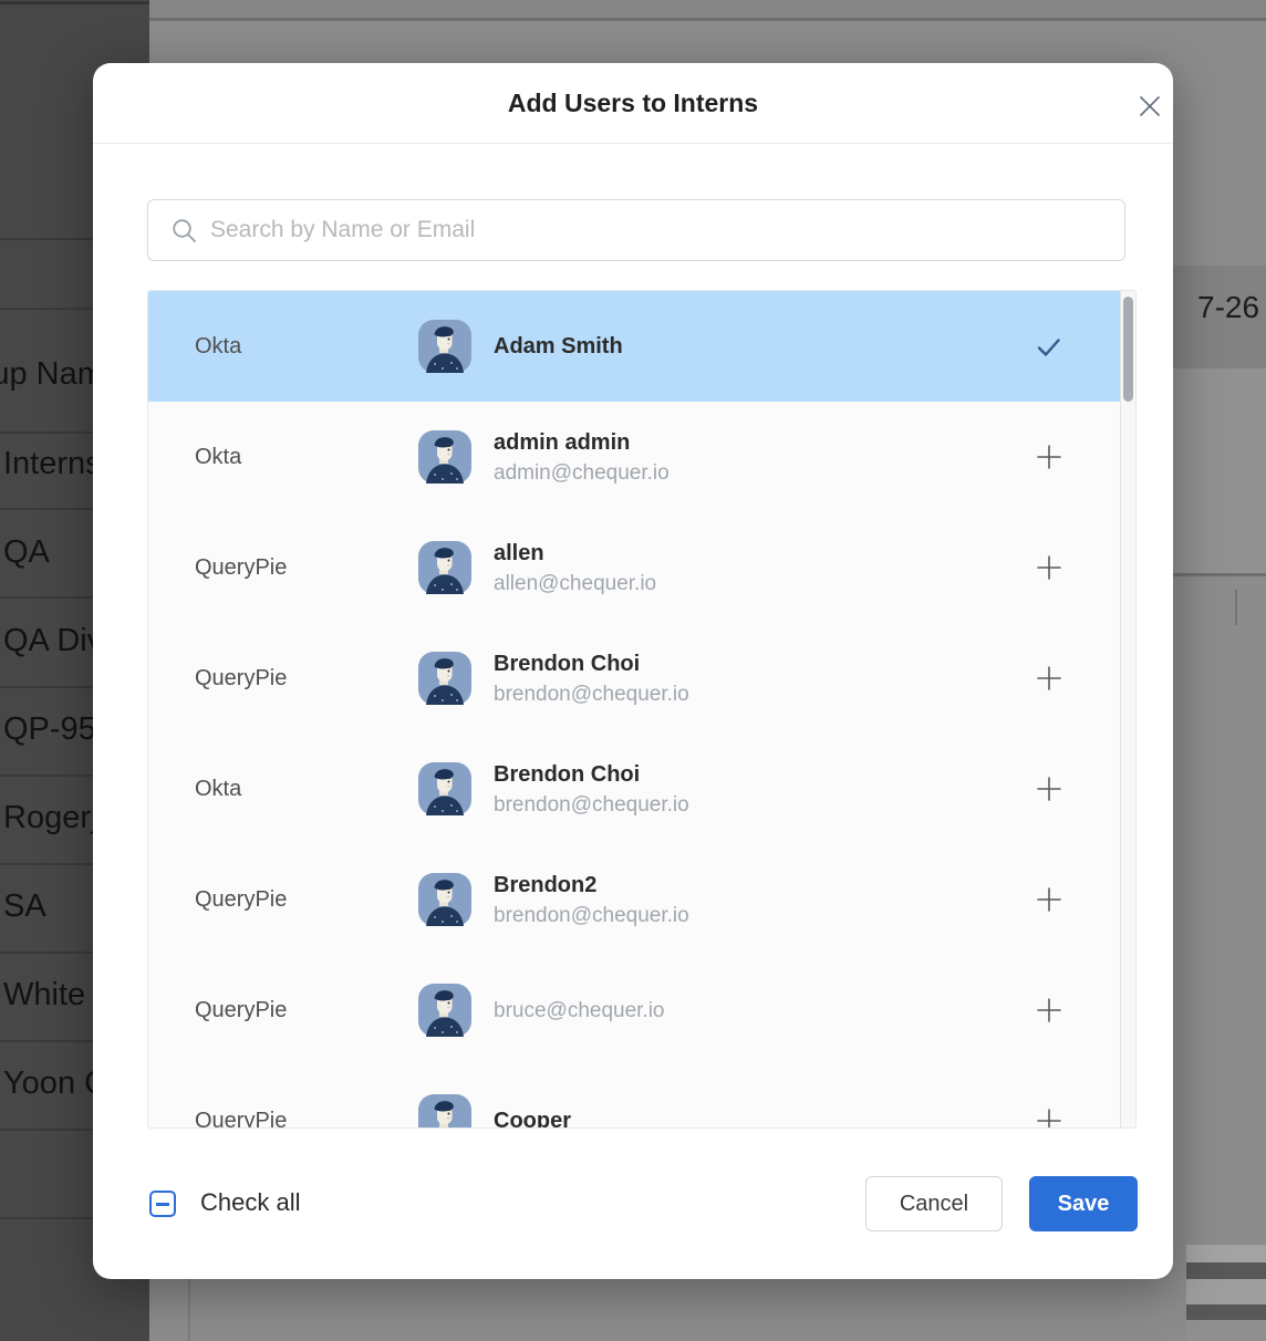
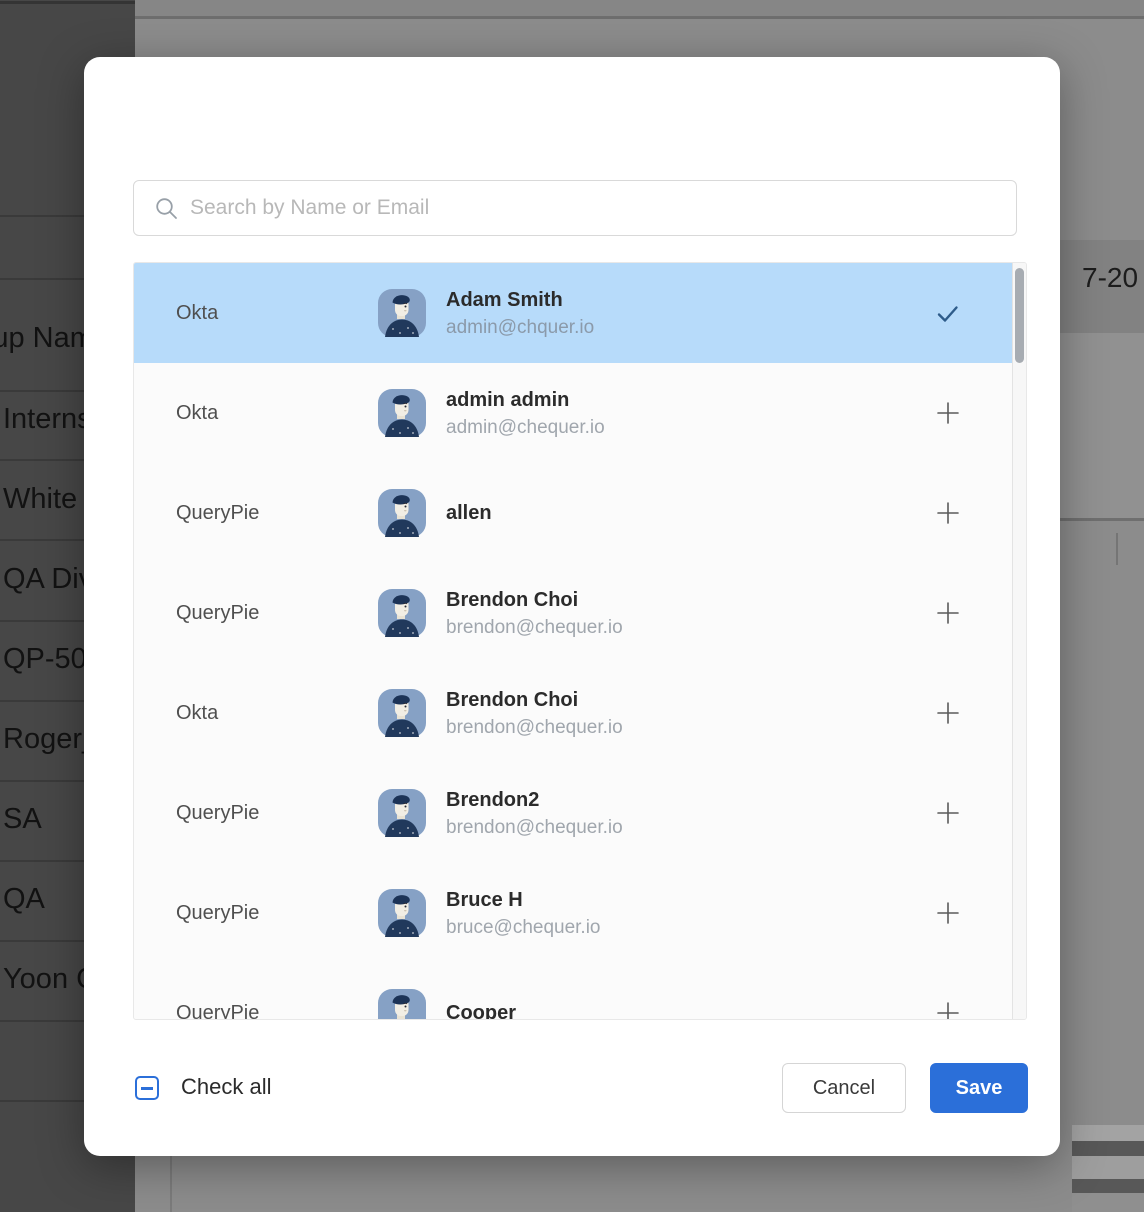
  Intern
- QA
+ White
  QA Di
- QP-95
+ QP-50
  Roger
  SA
- White
+ QA
  Yoon
- 7-26
+ 7-20
- Add Users to Interns
  Search by Name or Email
  Okta
  Adam Smith
+ admin@chquer.io
  Okta
  admin admin
  admin@chequer.io
  QueryPie
  allen
- allen@chequer.io
  QueryPie
  Brendon Choi
  brendon@chequer.io
  Okta
  Brendon Choi
  brendon@chequer.io
  QueryPie
  Brendon2
  brendon@chequer.io
  QueryPie
+ Bruce H
  bruce@chequer.io
  QueryPie
  Cooper
  Check all
  Cancel
  Save
